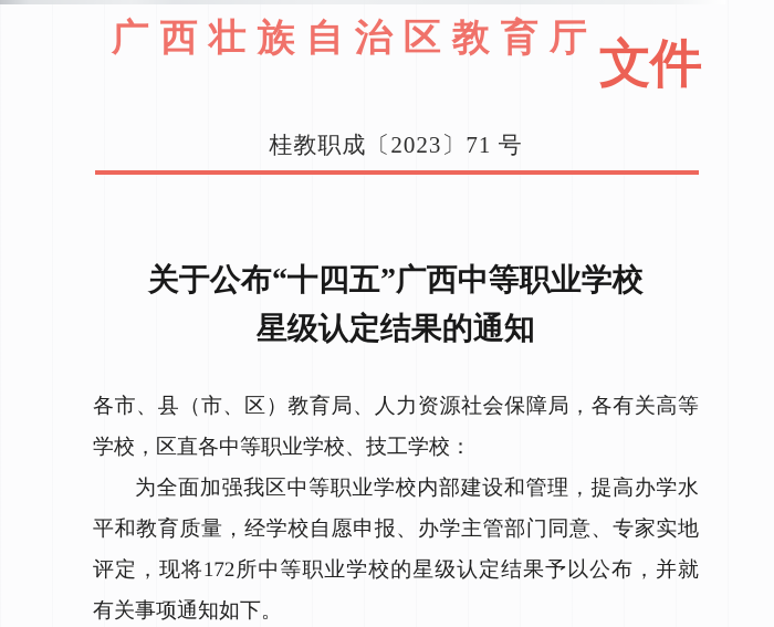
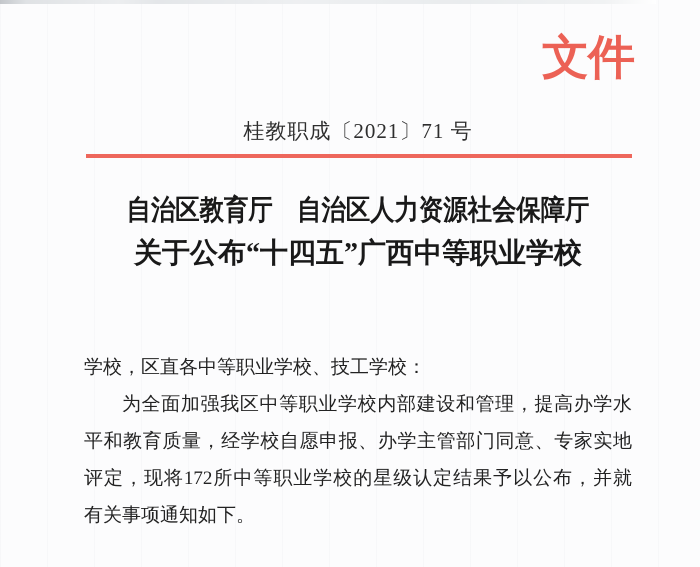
- 广西壮族自治区教育厅
  文件
- 桂教职成〔2023〕71 号
+ 桂教职成〔2021〕71 号
+ 自治区教育厅 自治区人力资源社会保障厅
  关于公布“十四五”广西中等职业学校
- 星级认定结果的通知
- 各市、县（市、区）教育局、人力资源社会保障局，各有关高等
  学校，区直各中等职业学校、技工学校：
  为全面加强我区中等职业学校内部建设和管理，提高办学水
  平和教育质量，经学校自愿申报、办学主管部门同意、专家实地
  评定，现将172所中等职业学校的星级认定结果予以公布，并就
  有关事项通知如下。
